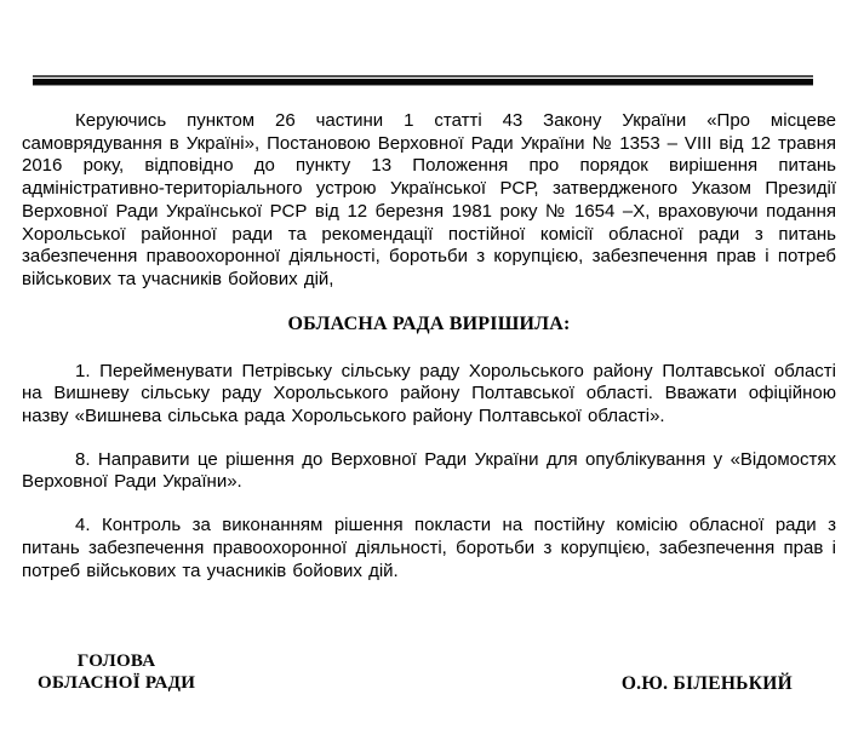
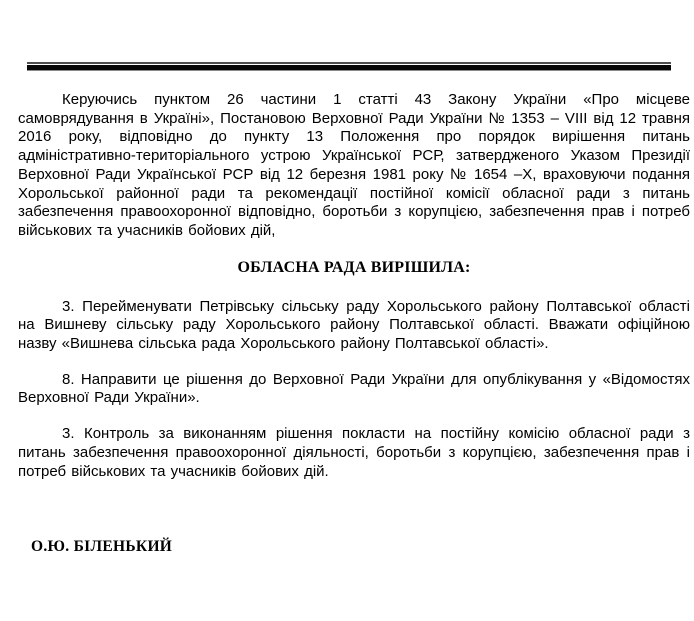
- Керуючись пунктом 26 частини 1 статті 43 Закону України «Про місцеве самоврядування в Україні», Постановою Верховної Ради України № 1353 – VIII від 12 травня 2016 року, відповідно до пункту 13 Положення про порядок вирішення питань адміністративно-територіального устрою Української РСР, затвердженого Указом Президії Верховної Ради Української РСР від 12 березня 1981 року № 1654 –Х, враховуючи подання Хорольської районної ради та рекомендації постійної комісії обласної ради з питань забезпечення правоохоронної діяльності, боротьби з корупцією, забезпечення прав і потреб військових та учасників бойових дій,
+ Керуючись пунктом 26 частини 1 статті 43 Закону України «Про місцеве самоврядування в Україні», Постановою Верховної Ради України № 1353 – VIII від 12 травня 2016 року, відповідно до пункту 13 Положення про порядок вирішення питань адміністративно-територіального устрою Української РСР, затвердженого Указом Президії Верховної Ради Української РСР від 12 березня 1981 року № 1654 –Х, враховуючи подання Хорольської районної ради та рекомендації постійної комісії обласної ради з питань забезпечення правоохоронної відповідно, боротьби з корупцією, забезпечення прав і потреб військових та учасників бойових дій,
  ОБЛАСНА РАДА ВИРІШИЛА:
- 1. Перейменувати Петрівську сільську раду Хорольського району Полтавської області на Вишневу сільську раду Хорольського району Полтавської області. Вважати офіційною назву «Вишнева сільська рада Хорольського району Полтавської області».
+ 3. Перейменувати Петрівську сільську раду Хорольського району Полтавської області на Вишневу сільську раду Хорольського району Полтавської області. Вважати офіційною назву «Вишнева сільська рада Хорольського району Полтавської області».
  8. Направити це рішення до Верховної Ради України для опублікування у «Відомостях Верховної Ради України».
- 4. Контроль за виконанням рішення покласти на постійну комісію обласної ради з питань забезпечення правоохоронної діяльності, боротьби з корупцією, забезпечення прав і потреб військових та учасників бойових дій.
+ 3. Контроль за виконанням рішення покласти на постійну комісію обласної ради з питань забезпечення правоохоронної діяльності, боротьби з корупцією, забезпечення прав і потреб військових та учасників бойових дій.
- ГОЛОВА
- ОБЛАСНОЇ РАДИ
  О.Ю. БІЛЕНЬКИЙ
